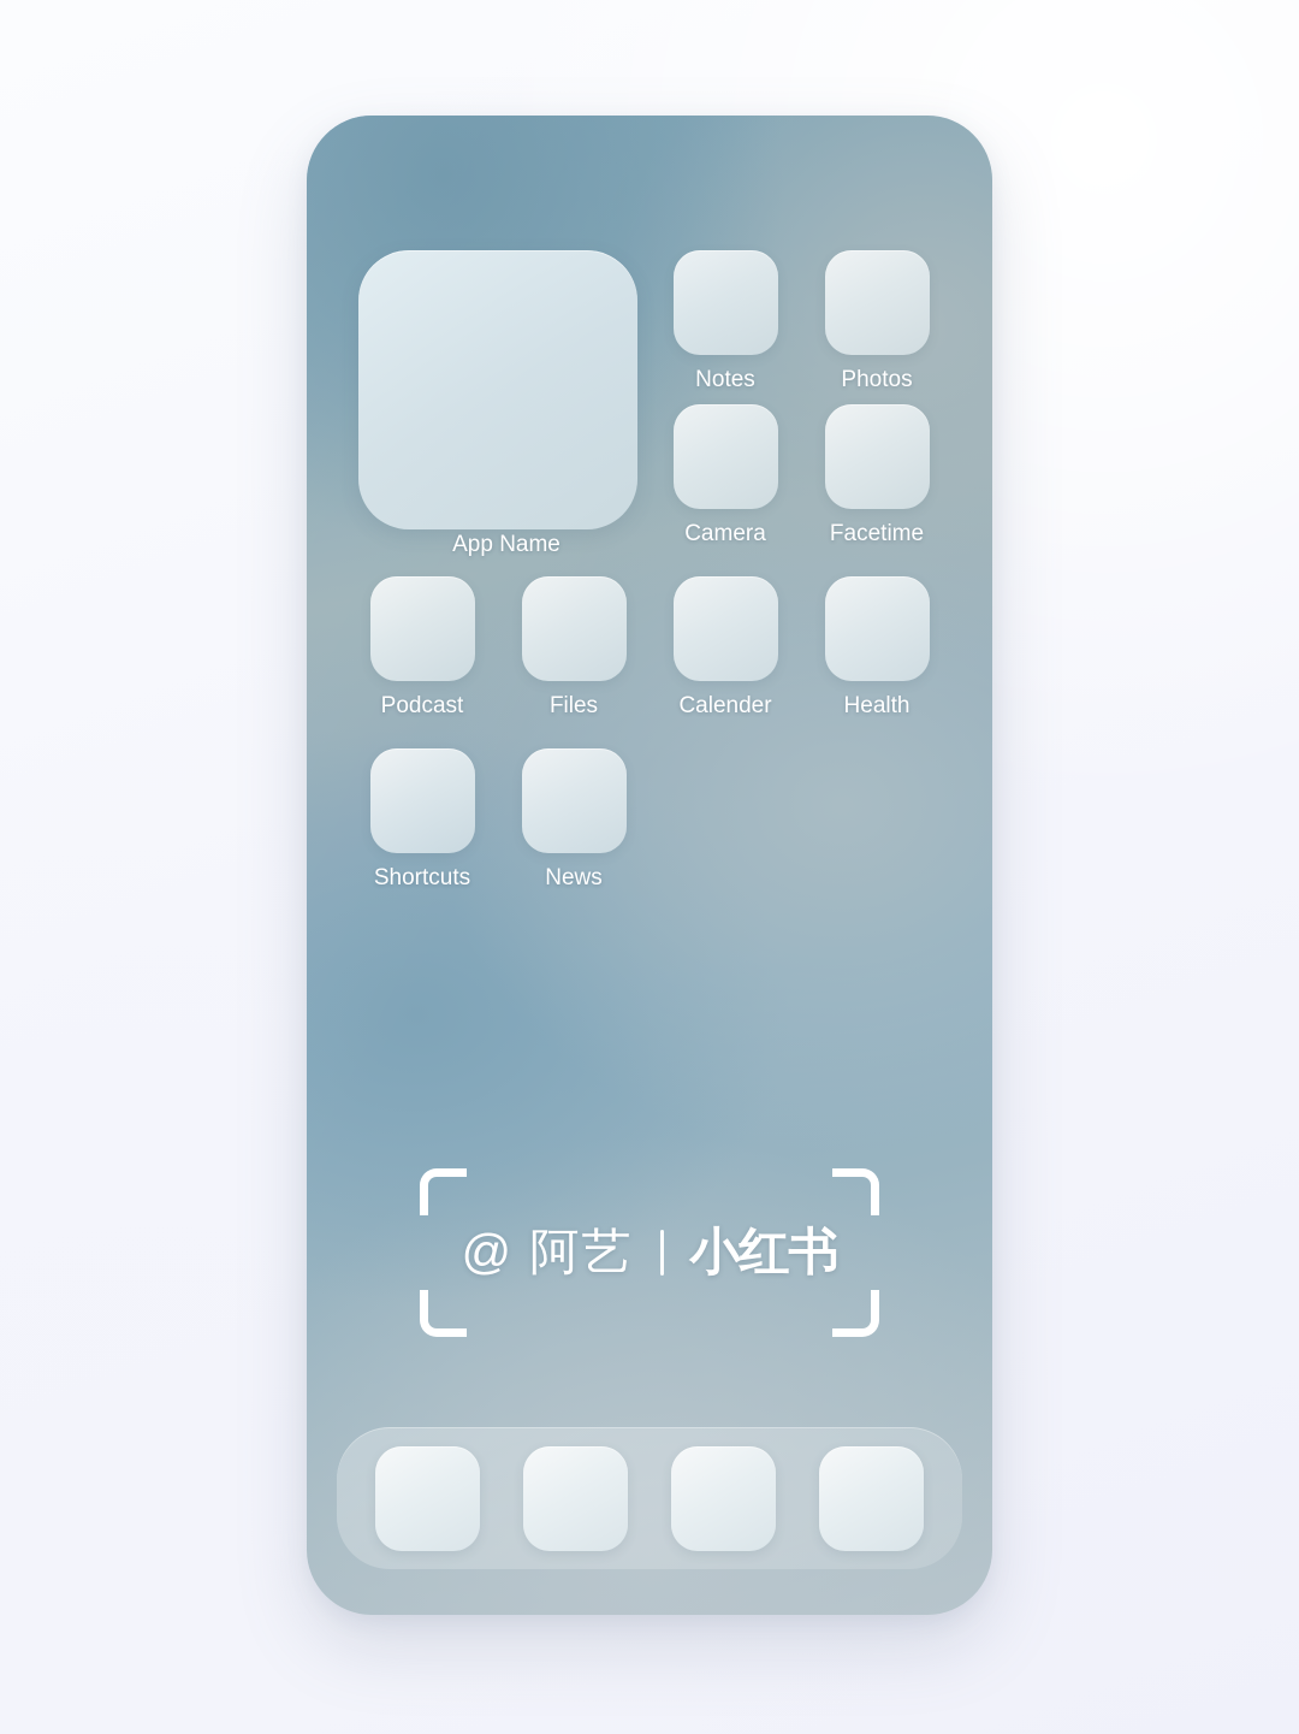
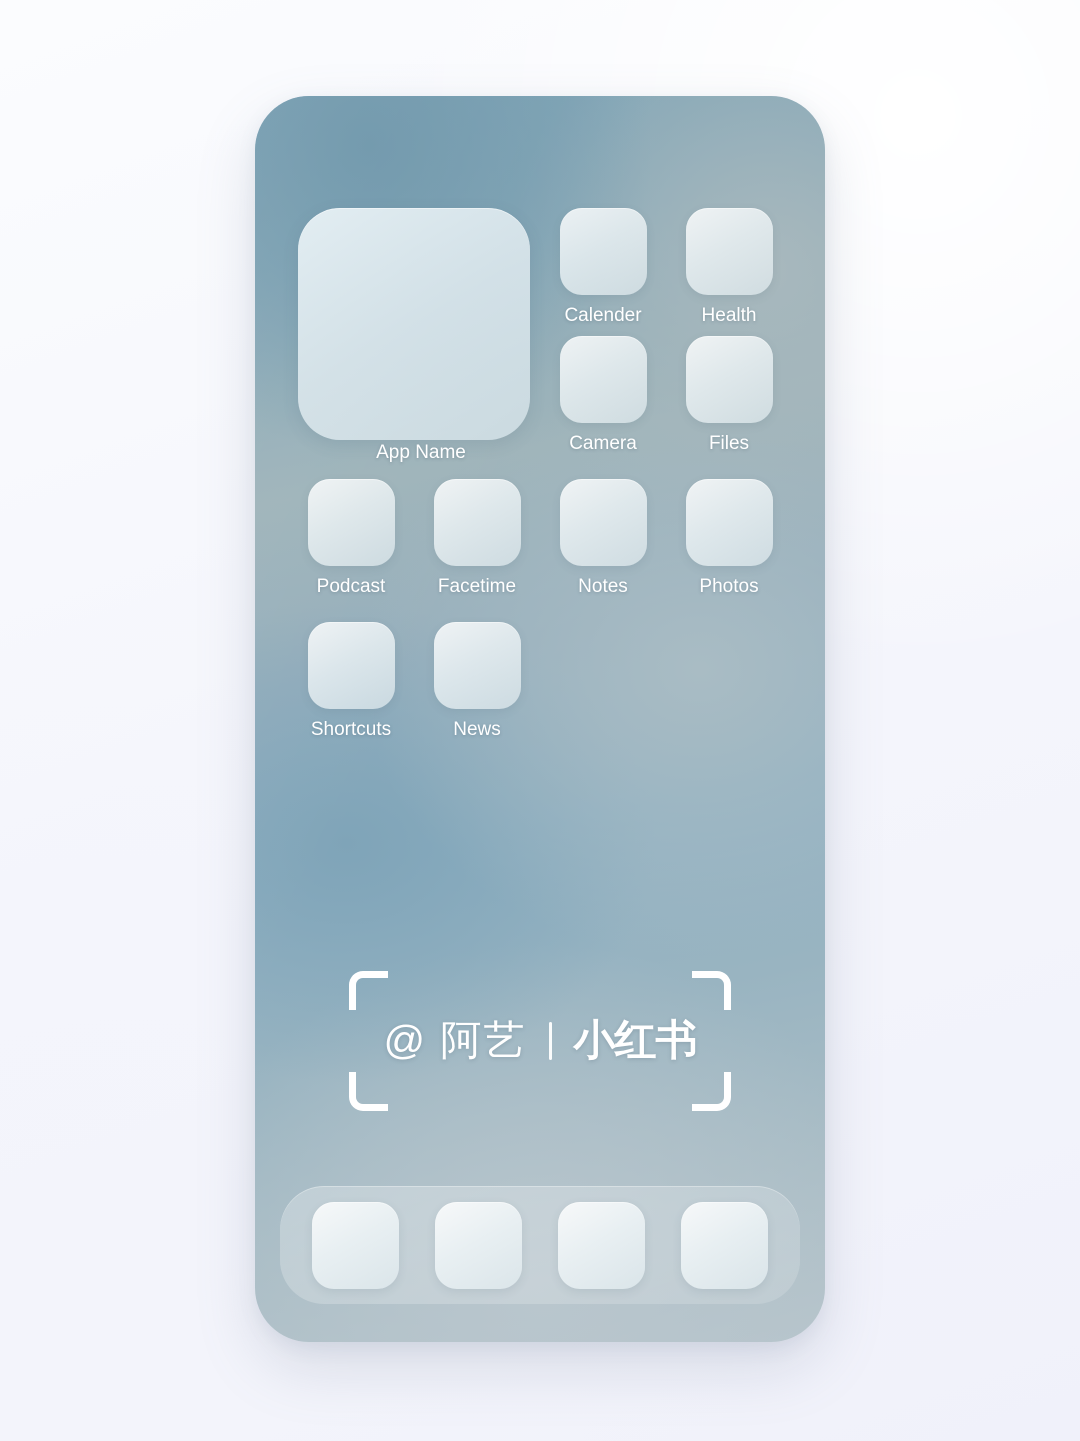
- Notes
+ Calender
- Photos
+ Health
  Camera
- Facetime
+ Files
  Podcast
- Files
+ Facetime
- Calender
+ Notes
- Health
+ Photos
  Shortcuts
  News
  App Name
  @ 阿艺
  小红书
